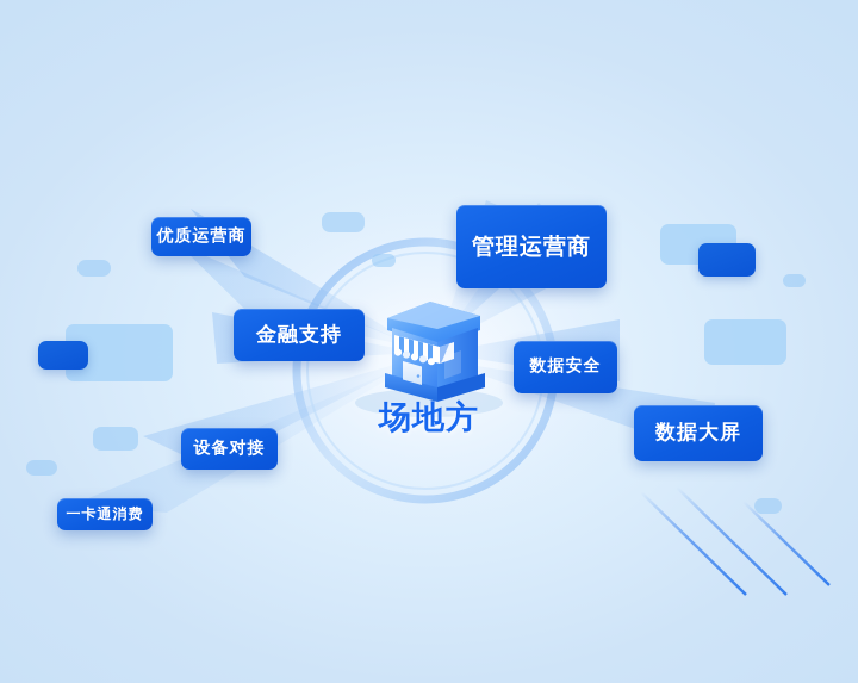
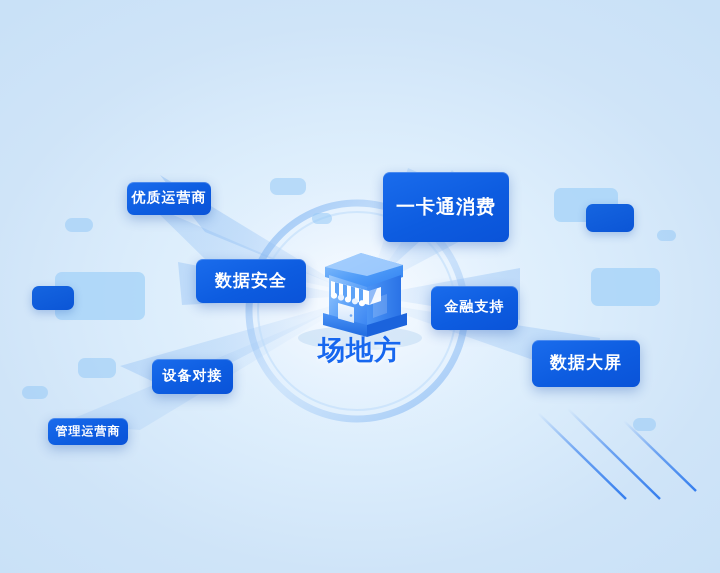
  场地方
  优质运营商
- 金融支持
+ 数据安全
- 管理运营商
+ 一卡通消费
- 数据安全
+ 金融支持
  数据大屏
  设备对接
- 一卡通消费
+ 管理运营商
